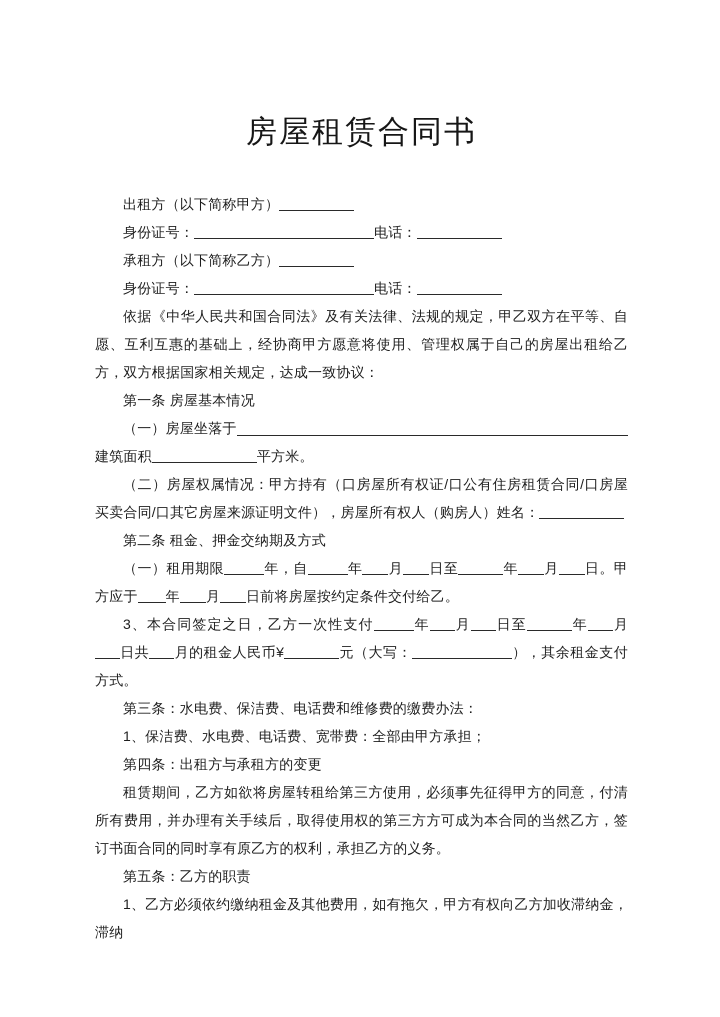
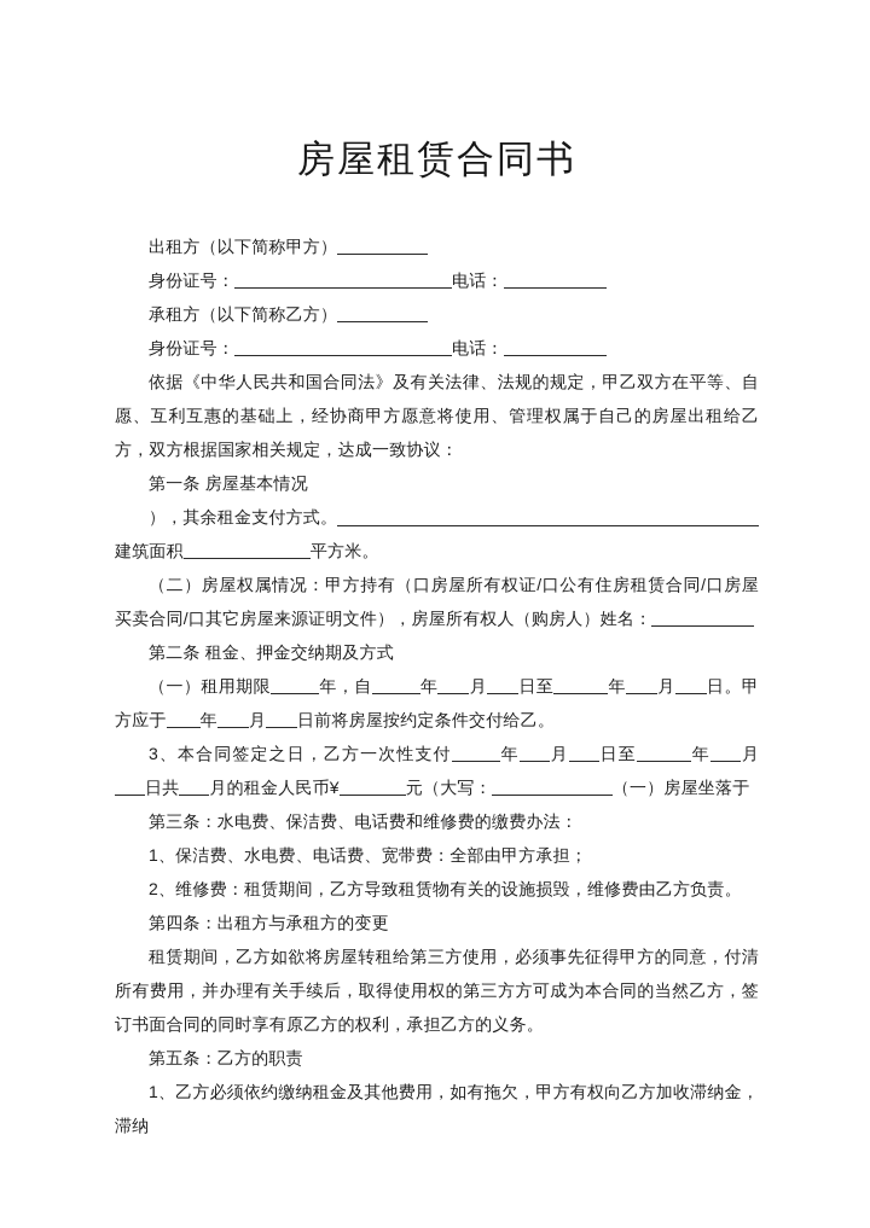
  房屋租赁合同书
  出租方（以下简称甲方）
  身份证号： 电话：
  承租方（以下简称乙方）
  身份证号： 电话：
  依据《中华人民共和国合同法》及有关法律、法规的规定，甲乙双方在平等、自愿、互利互惠的基础上，经协商甲方愿意将使用、管理权属于自己的房屋出租给乙方，双方根据国家相关规定，达成一致协议：
  第一条 房屋基本情况
- （一）房屋坐落于
+ ），其余租金支付方式。
  建筑面积 平方米。
  （二）房屋权属情况：甲方持有（口房屋所有权证/口公有住房租赁合同/口房屋买卖合同/口其它房屋来源证明文件），房屋所有权人（购房人）姓名：
  第二条 租金、押金交纳期及方式
  （一）租用期限 年，自 年 月 日至 年 月 日。甲方应于 年 月 日前将房屋按约定条件交付给乙。
- 3、本合同签定之日，乙方一次性支付 年 月 日至 年 月日共 月的租金人民币¥ 元（大写： ），其余租金支付方式。
+ 3、本合同签定之日，乙方一次性支付 年 月 日至 年 月日共 月的租金人民币¥ 元（大写： （一）房屋坐落于
  第三条：水电费、保洁费、电话费和维修费的缴费办法：
  1、保洁费、水电费、电话费、宽带费：全部由甲方承担；
+ 2、维修费：租赁期间，乙方导致租赁物有关的设施损毁，维修费由乙方负责。
  第四条：出租方与承租方的变更
  租赁期间，乙方如欲将房屋转租给第三方使用，必须事先征得甲方的同意，付清所有费用，并办理有关手续后，取得使用权的第三方方可成为本合同的当然乙方，签订书面合同的同时享有原乙方的权利，承担乙方的义务。
  第五条：乙方的职责
  1、乙方必须依约缴纳租金及其他费用，如有拖欠，甲方有权向乙方加收滞纳金，滞纳
